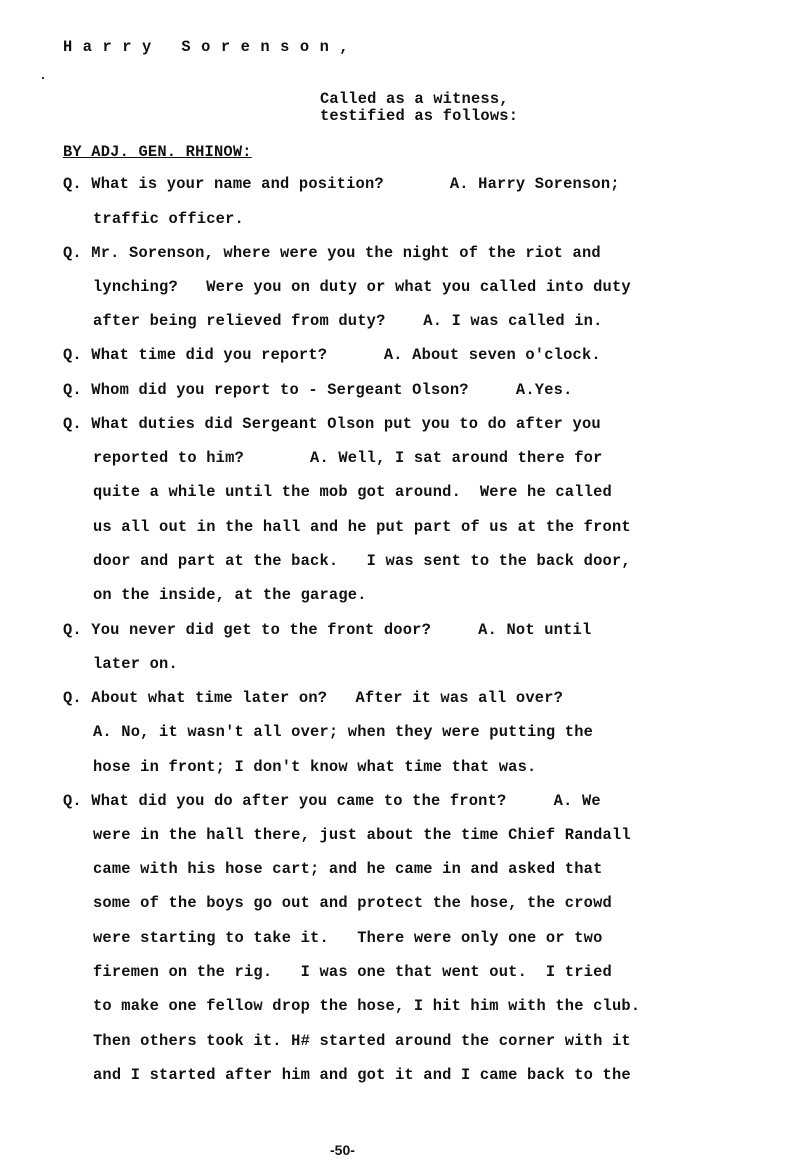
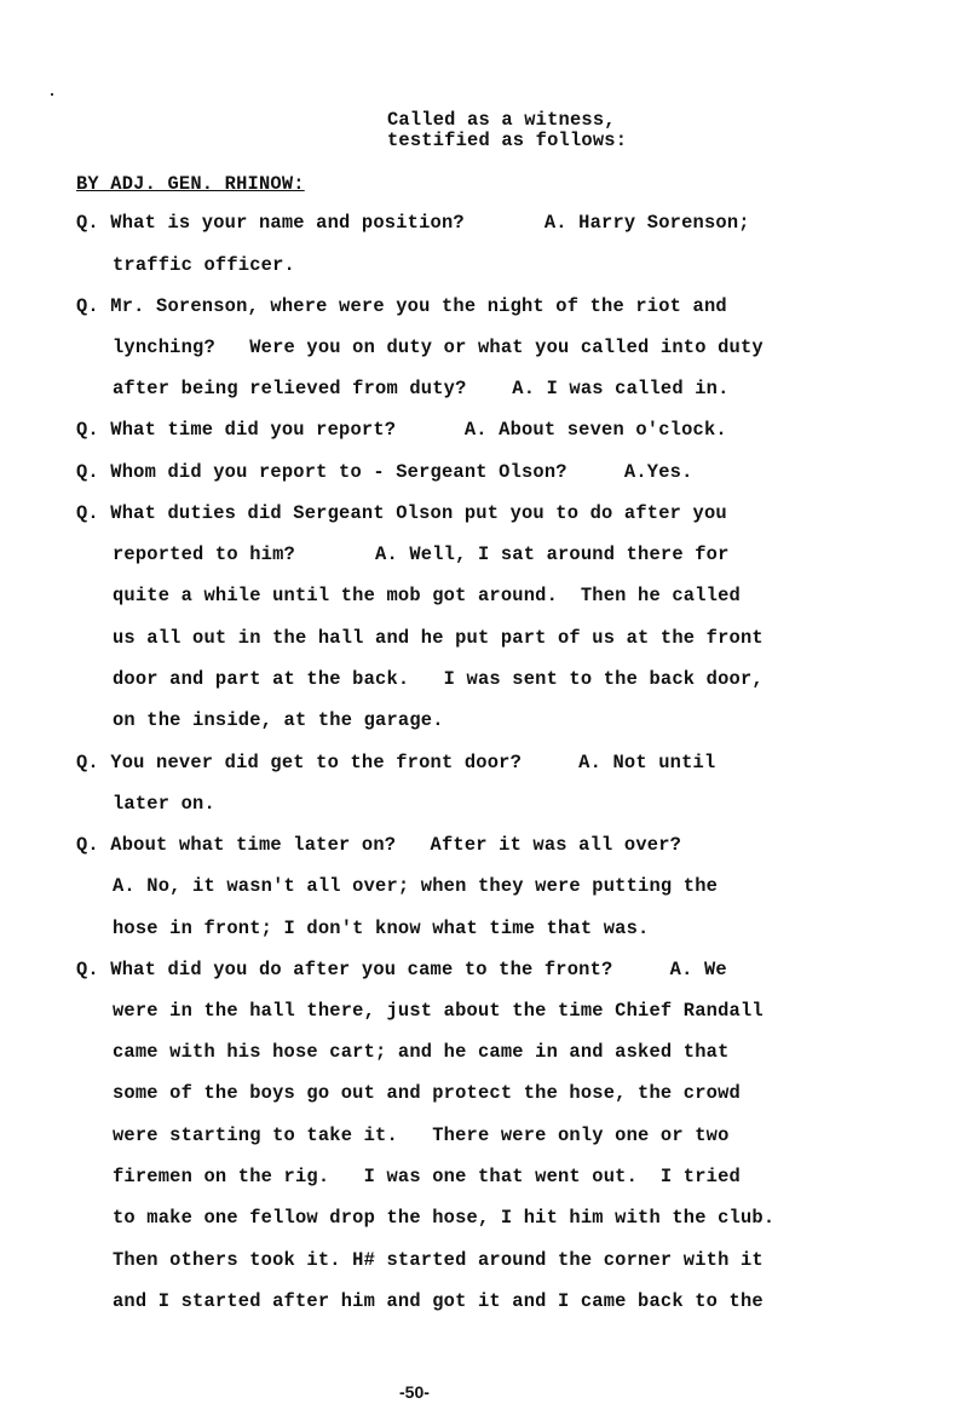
- Harry Sorenson,
  Called as a witness,
  testified as follows:
  BY ADJ. GEN. RHINOW:
  Q. What is your name and position? A. Harry Sorenson;
  traffic officer.
  Q. Mr. Sorenson, where were you the night of the riot and
  lynching? Were you on duty or what you called into duty
  after being relieved from duty? A. I was called in.
  Q. What time did you report? A. About seven o'clock.
  Q. Whom did you report to - Sergeant Olson? A.Yes.
  Q. What duties did Sergeant Olson put you to do after you
  reported to him? A. Well, I sat around there for
- quite a while until the mob got around. Were he called
+ quite a while until the mob got around. Then he called
  us all out in the hall and he put part of us at the front
  door and part at the back. I was sent to the back door,
  on the inside, at the garage.
  Q. You never did get to the front door? A. Not until
  later on.
  Q. About what time later on? After it was all over?
  A. No, it wasn't all over; when they were putting the
  hose in front; I don't know what time that was.
  Q. What did you do after you came to the front? A. We
  were in the hall there, just about the time Chief Randall
  came with his hose cart; and he came in and asked that
  some of the boys go out and protect the hose, the crowd
  were starting to take it. There were only one or two
  firemen on the rig. I was one that went out. I tried
  to make one fellow drop the hose, I hit him with the club.
  Then others took it. H# started around the corner with it
  and I started after him and got it and I came back to the
  -50-
